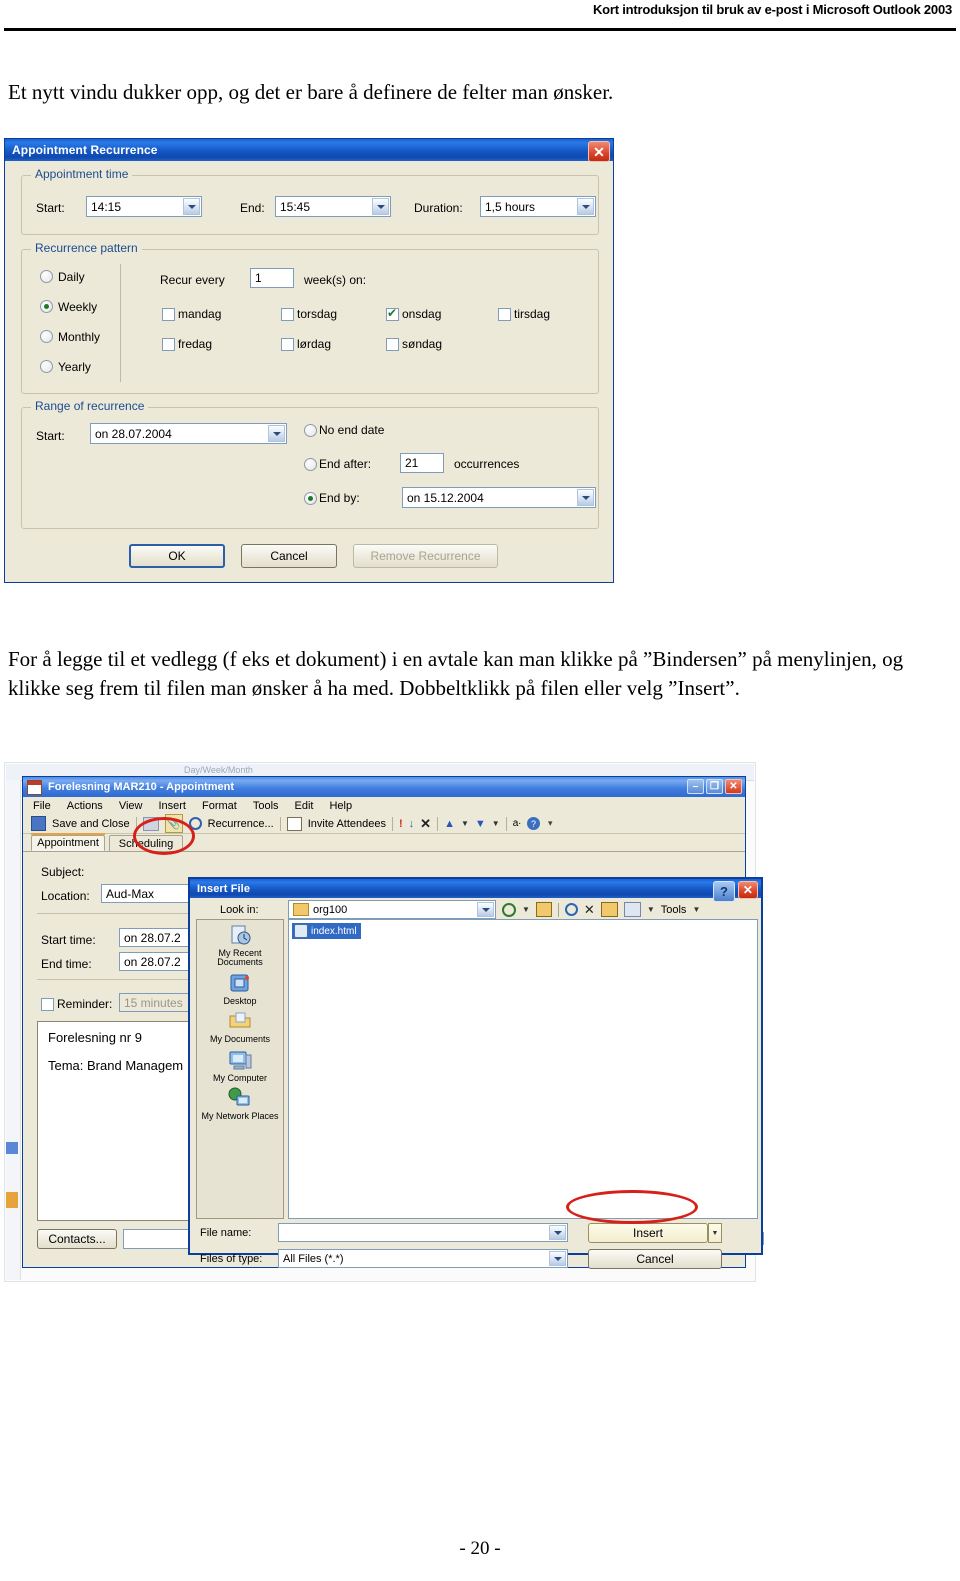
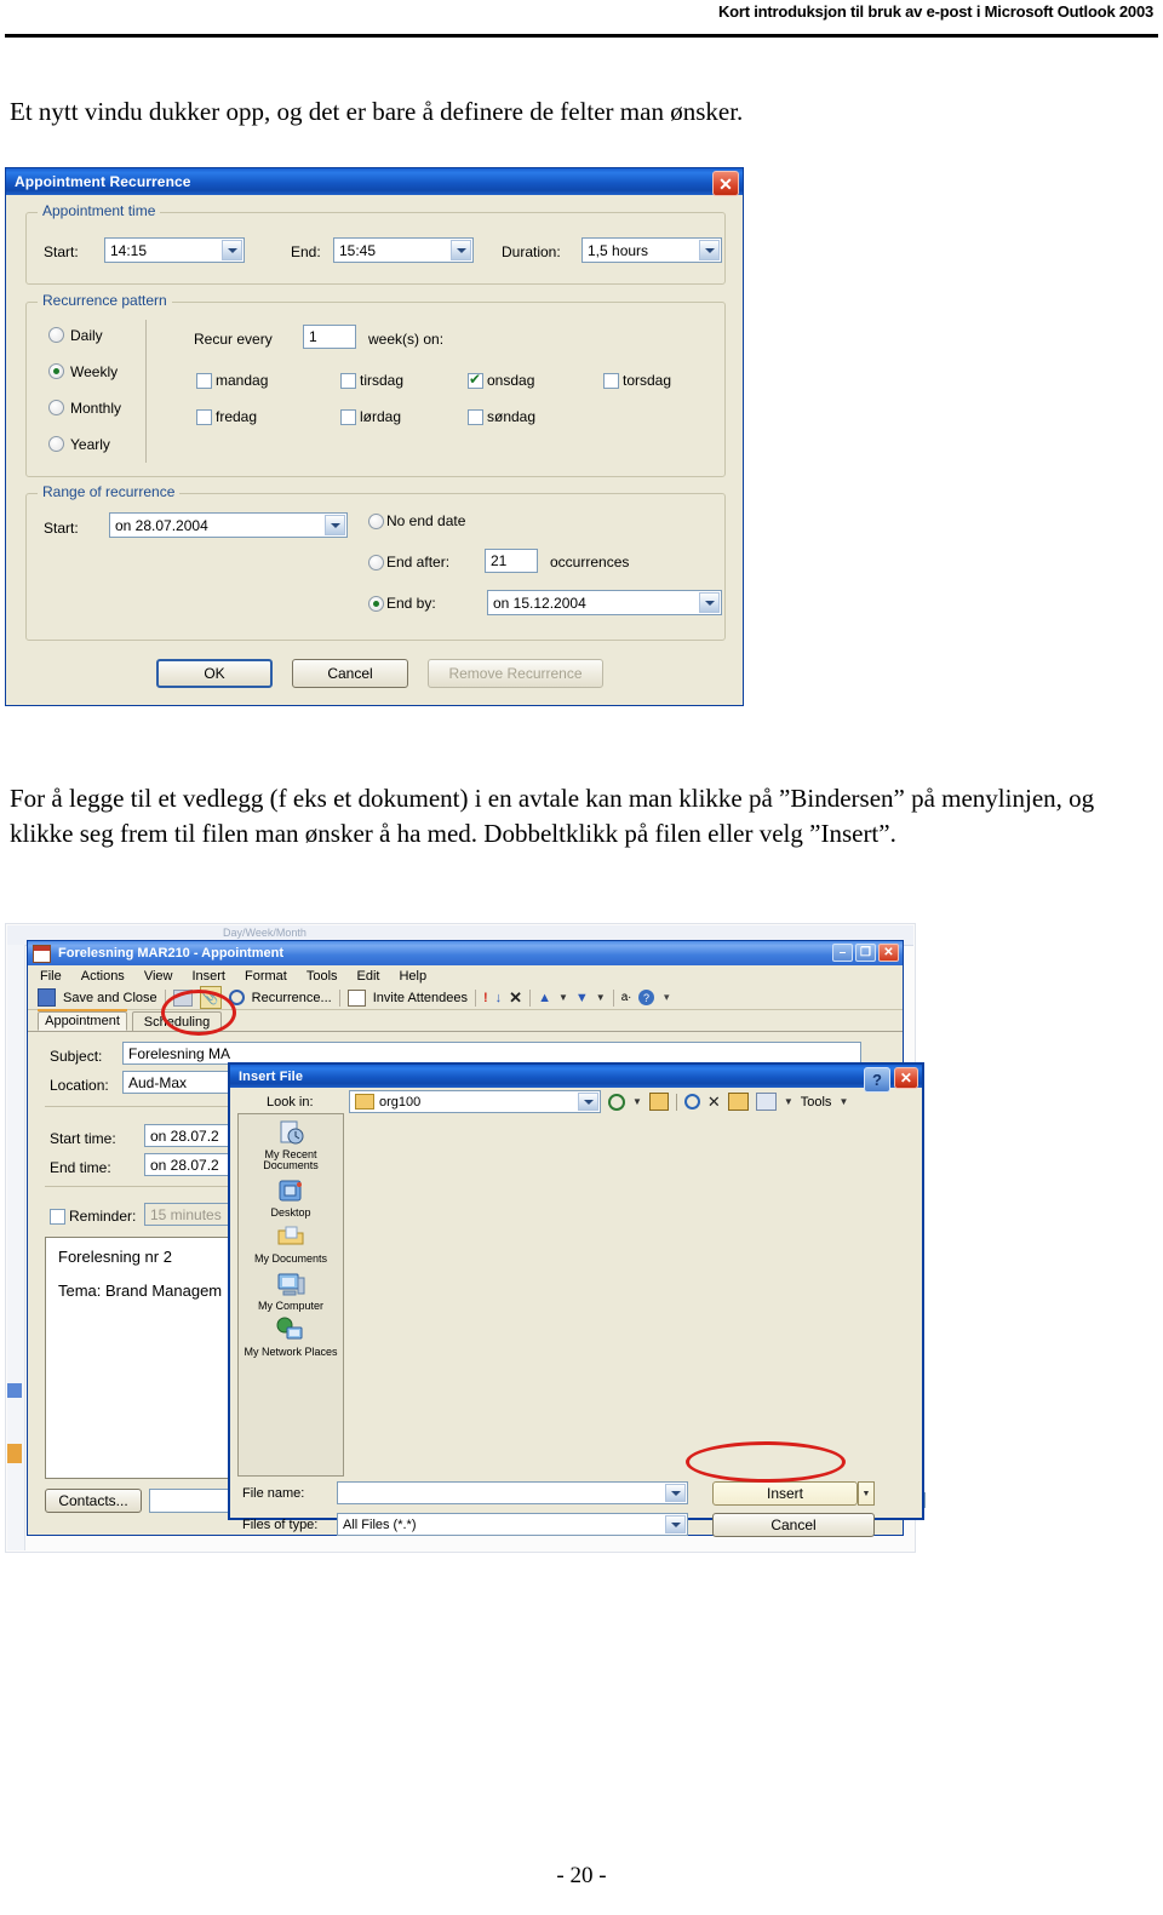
  Kort introduksjon til bruk av e-post i Microsoft Outlook 2003
  Et nytt vindu dukker opp, og det er bare å definere de felter man ønsker.
  Appointment Recurrence
  ✕
  Appointment time
  Start:
  14:15
  End:
  15:45
  Duration:
  1,5 hours
  Recurrence pattern
  Daily
  Weekly
  Monthly
  Yearly
  Recur every
  1
  week(s) on:
  mandag
- torsdag
+ tirsdag
  onsdag
- tirsdag
+ torsdag
  fredag
  lørdag
  søndag
  Range of recurrence
  Start:
  on 28.07.2004
  No end date
  End after:
  21
  occurrences
  End by:
  on 15.12.2004
  OK
  Cancel
  Remove Recurrence
  For å legge til et vedlegg (f eks et dokument) i en avtale kan man klikke på ”Bindersen” på menylinjen, og klikke seg frem til filen man ønsker å ha med. Dobbeltklikk på filen eller velg ”Insert”.
  Day/Week/Month
  Forelesning MAR210 - Appointment
  –
  ❐
  ✕
  File
  Actions
  View
  Insert
  Format
  Tools
  Edit
  Help
  Save and Close
  📎
  Recurrence...
  Invite Attendees
  !
  ↓
  ✕
  ▲
  ▼
  ▼
  ▼
  a​∙
  ?
  ▾
  Appointment
  Scheduling
  Subject:
+ Forelesning MA
  Location:
  Aud-Max
  Start time:
  on 28.07.2
  End time:
  on 28.07.2
  Reminder:
  15 minutes
- Forelesning nr 9
+ Forelesning nr 2
  Tema: Brand Managem
  Contacts...
  Insert File
  ?
  ✕
  Look in:
  org100
  ▼
  ✕
  ▼
  Tools
  ▼
  My Recent Documents
  Desktop
  My Documents
  My Computer
  My Network Places
- index.html
  File name:
  Insert
  Files of type:
  All Files (*.*)
  Cancel
  - 20 -
